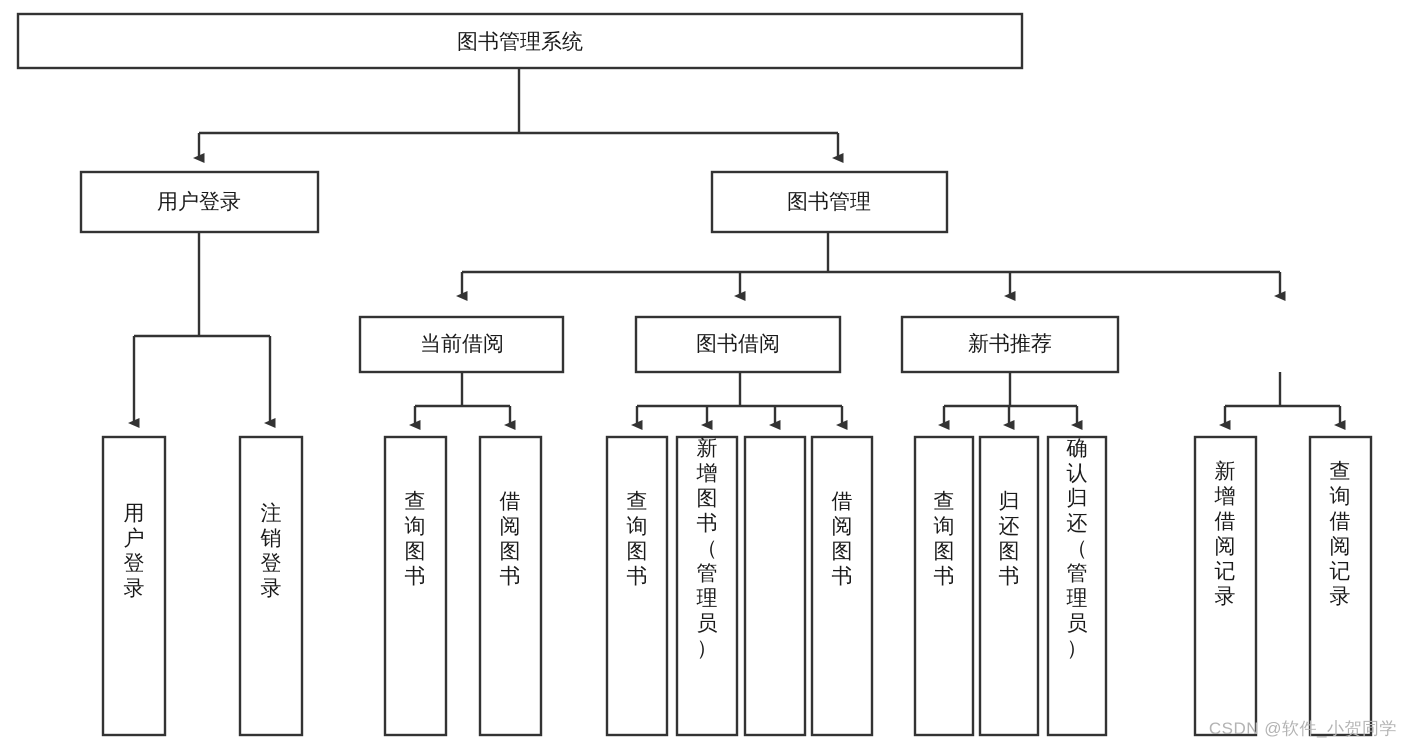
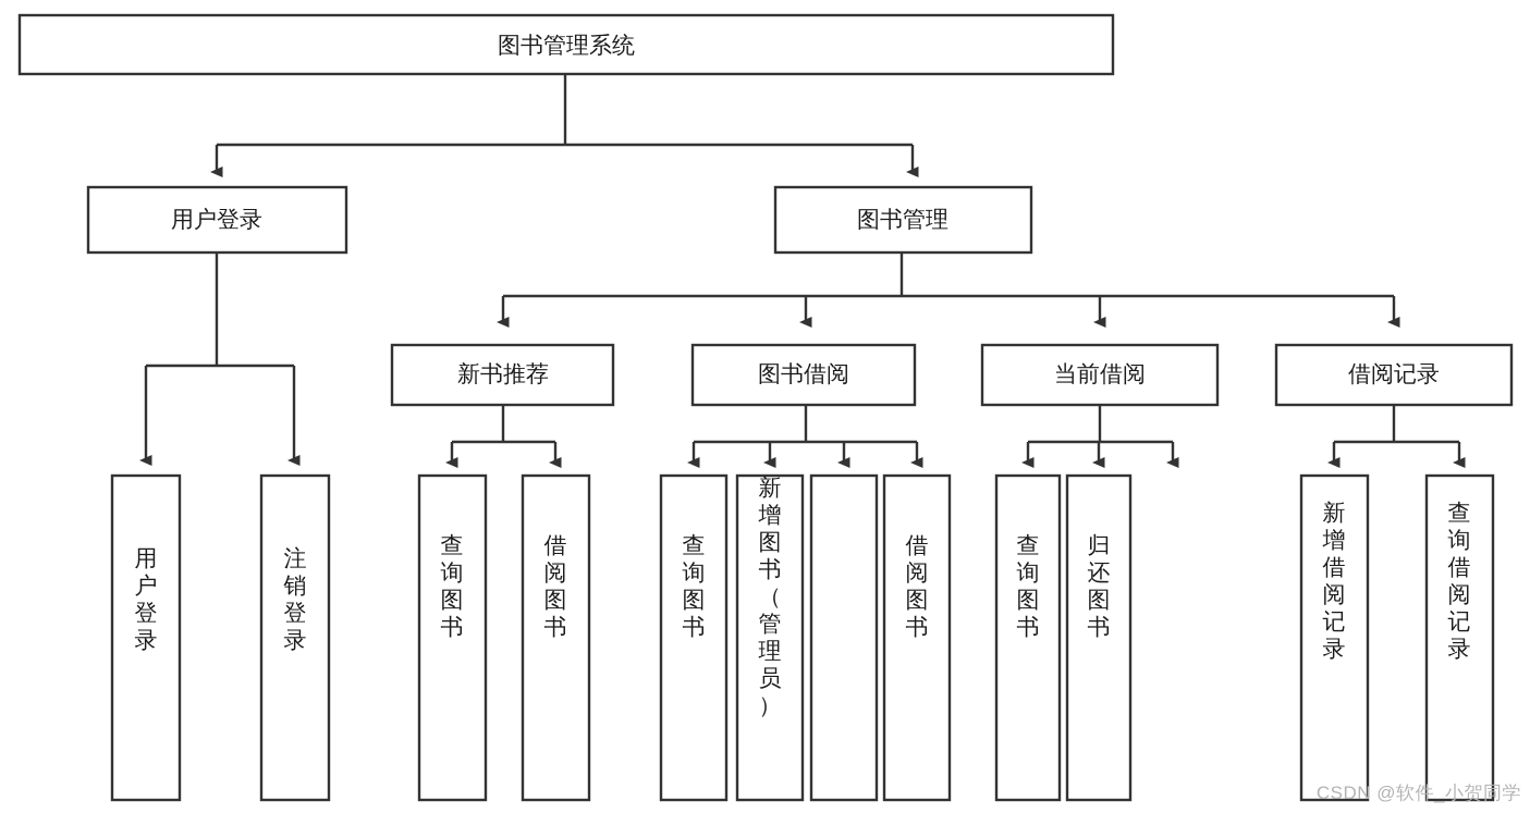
  图书管理系统
  用户登录
  图书管理
- 当前借阅
+ 新书推荐
  图书借阅
- 新书推荐
+ 当前借阅
+ 借阅记录
  用户登录
  注销登录
  查询图书
  借阅图书
  查询图书
  新增图书（管理员）
  借阅图书
  查询图书
  归还图书
- 确认归还（管理员）
  新增借阅记录
  查询借阅记录
  CSDN @软件_小贺同学
